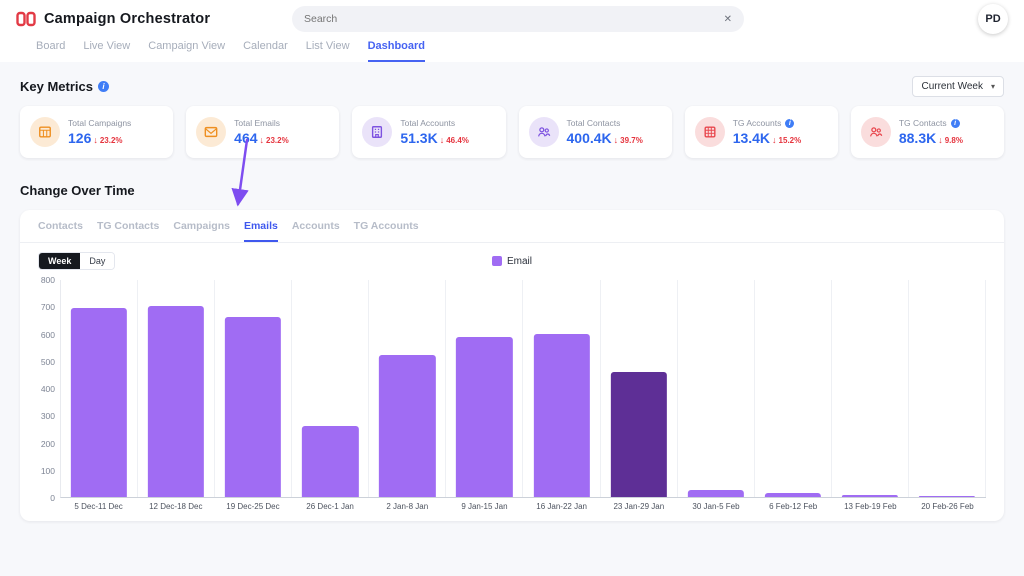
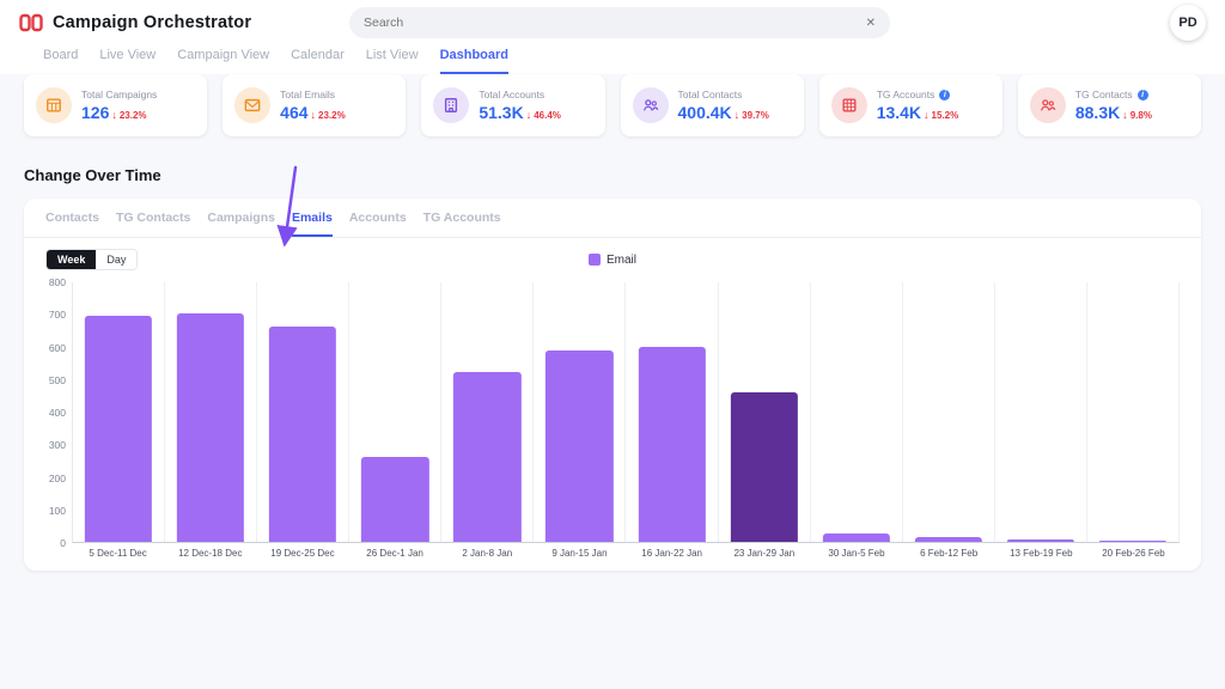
  Campaign Orchestrator
  Search
  ✕
  PD
  Board
  Live View
  Campaign View
  Calendar
  List View
  Dashboard
- Key Metrics
- i
- Current Week
- ▾
  Total Campaigns
  126
  ↓
  23.2%
  Total Emails
  464
  ↓
  23.2%
  Total Accounts
  51.3K
  ↓
  46.4%
  Total Contacts
  400.4K
  ↓
  39.7%
  TG Accounts
  13.4K
  ↓
  15.2%
  TG Contacts
  88.3K
  ↓
  9.8%
  Change Over Time
  Contacts
  TG Contacts
  Campaigns
  Emails
  Accounts
  TG Accounts
  Week
  Day
  Email
  0
  100
  200
  300
  400
  500
  600
  700
  800
  5 Dec-11 Dec
  12 Dec-18 Dec
  19 Dec-25 Dec
  26 Dec-1 Jan
  2 Jan-8 Jan
  9 Jan-15 Jan
  16 Jan-22 Jan
  23 Jan-29 Jan
  30 Jan-5 Feb
  6 Feb-12 Feb
  13 Feb-19 Feb
  20 Feb-26 Feb
